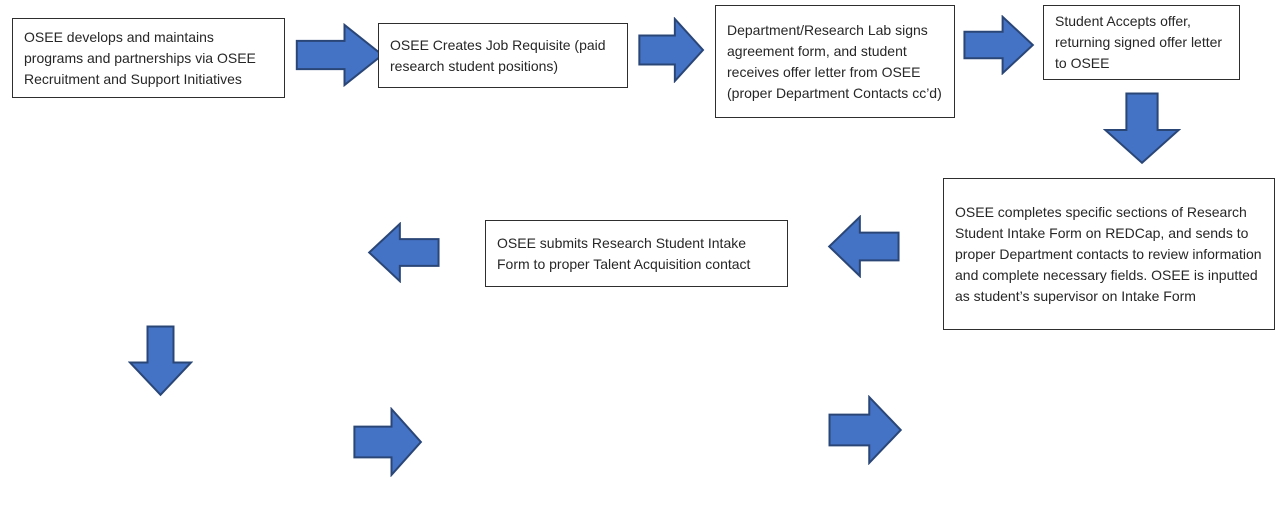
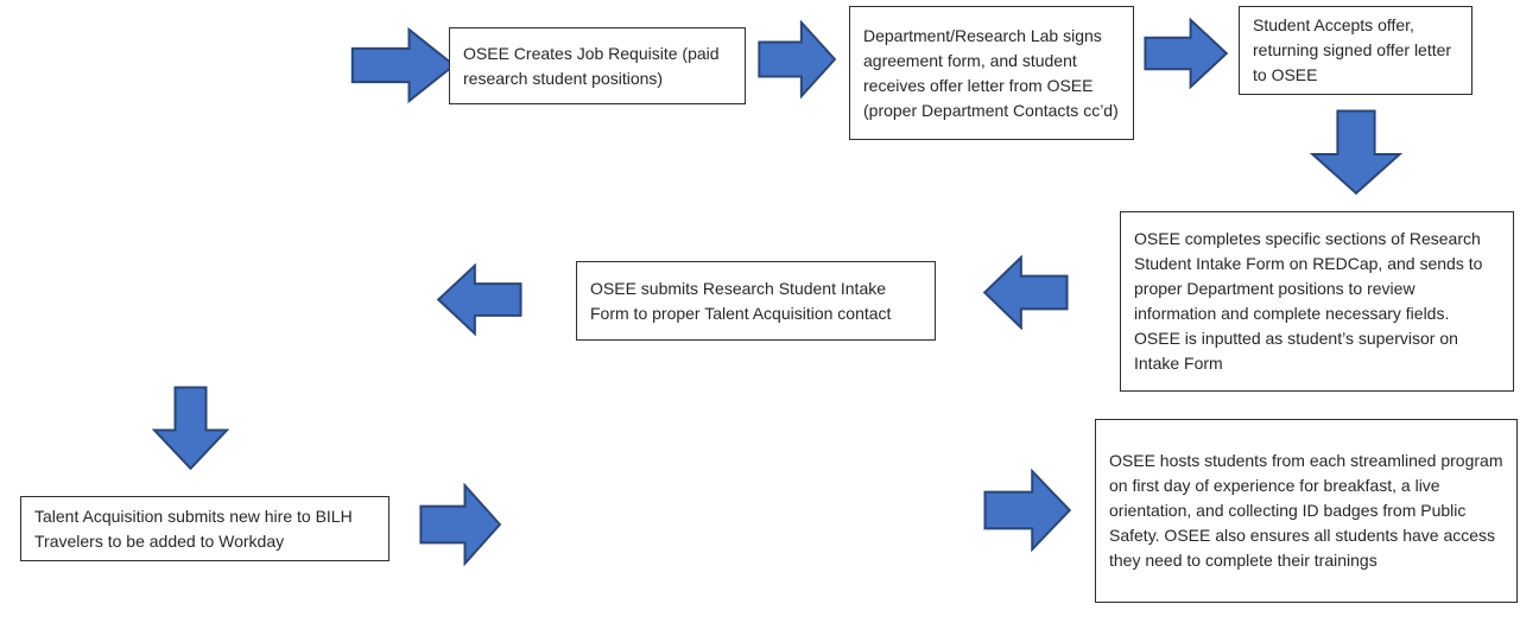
- OSEE develops and maintains programs and partnerships via OSEE Recruitment and Support Initiatives
  OSEE Creates Job Requisite (paid research student positions)
  Department/Research Lab signs agreement form, and student receives offer letter from OSEE (proper Department Contacts cc’d)
  Student Accepts offer, returning signed offer letter to OSEE
- OSEE completes specific sections of Research Student Intake Form on REDCap, and sends to proper Department contacts to review information and complete necessary fields. OSEE is inputted as student’s supervisor on Intake Form
+ OSEE completes specific sections of Research Student Intake Form on REDCap, and sends to proper Department positions to review information and complete necessary fields. OSEE is inputted as student’s supervisor on Intake Form
  OSEE submits Research Student Intake Form to proper Talent Acquisition contact
+ Talent Acquisition submits new hire to BILH Travelers to be added to Workday
+ OSEE hosts students from each streamlined program on first day of experience for breakfast, a live orientation, and collecting ID badges from Public Safety. OSEE also ensures all students have access they need to complete their trainings
